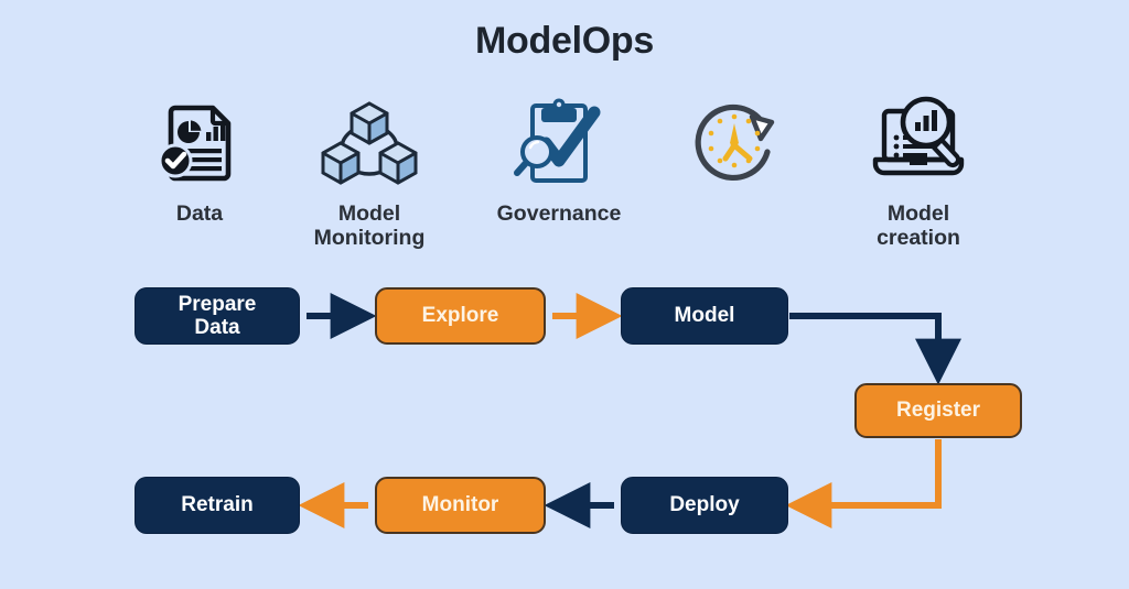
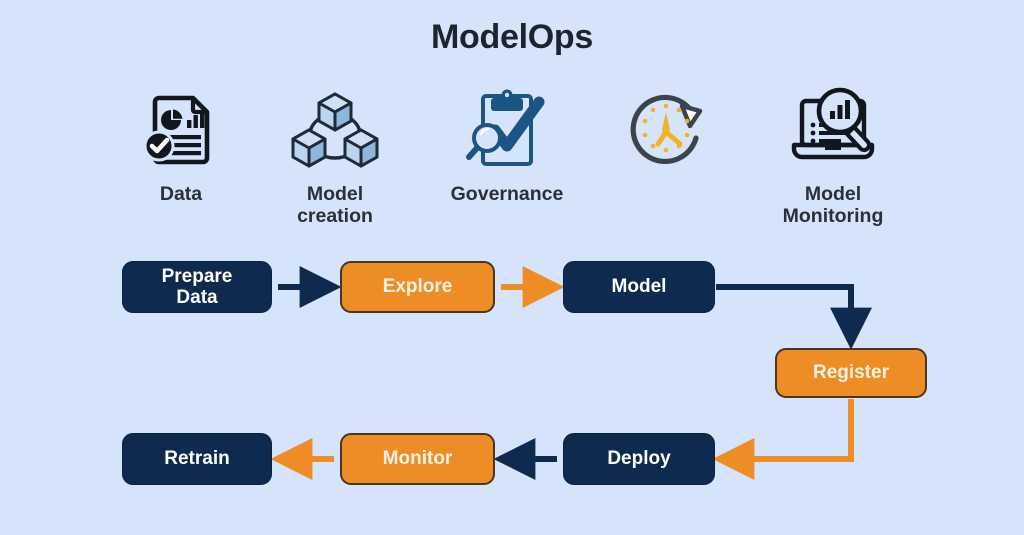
  ModelOps
  Data
  Model
- Monitoring
+ creation
  Governance
  Model
- creation
+ Monitoring
  Prepare
  Data
  Explore
  Model
  Register
  Deploy
  Monitor
  Retrain
